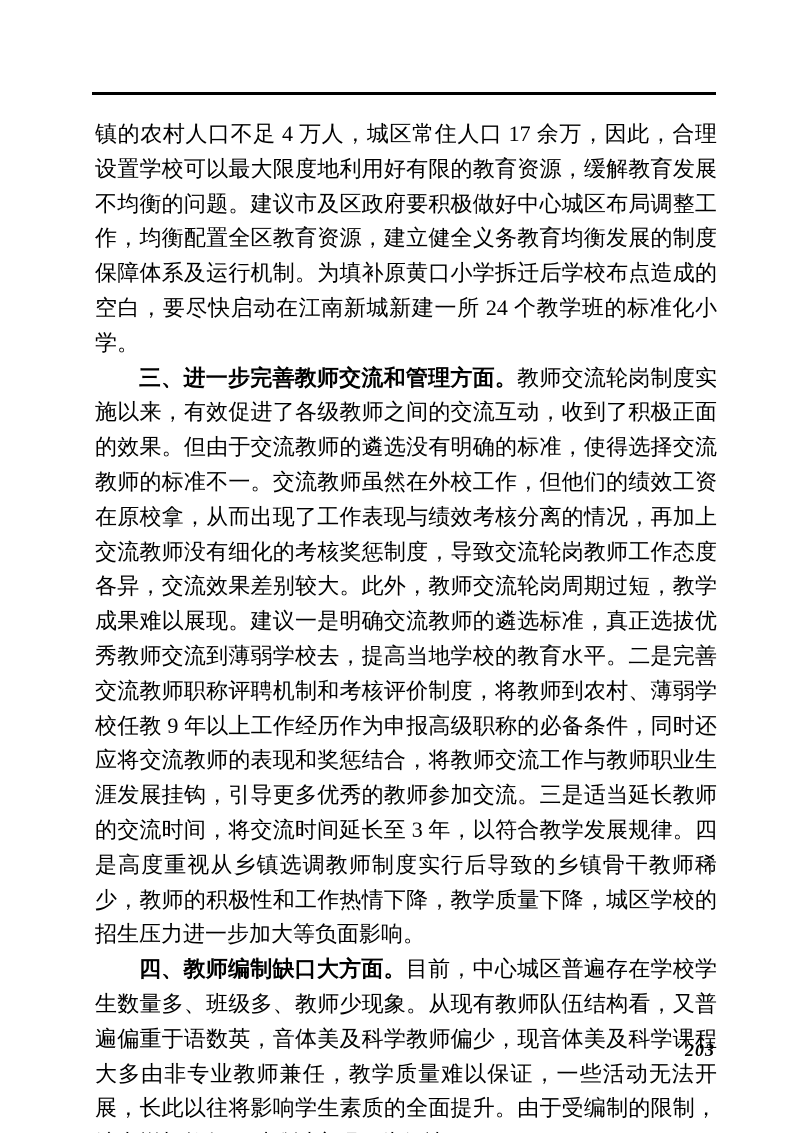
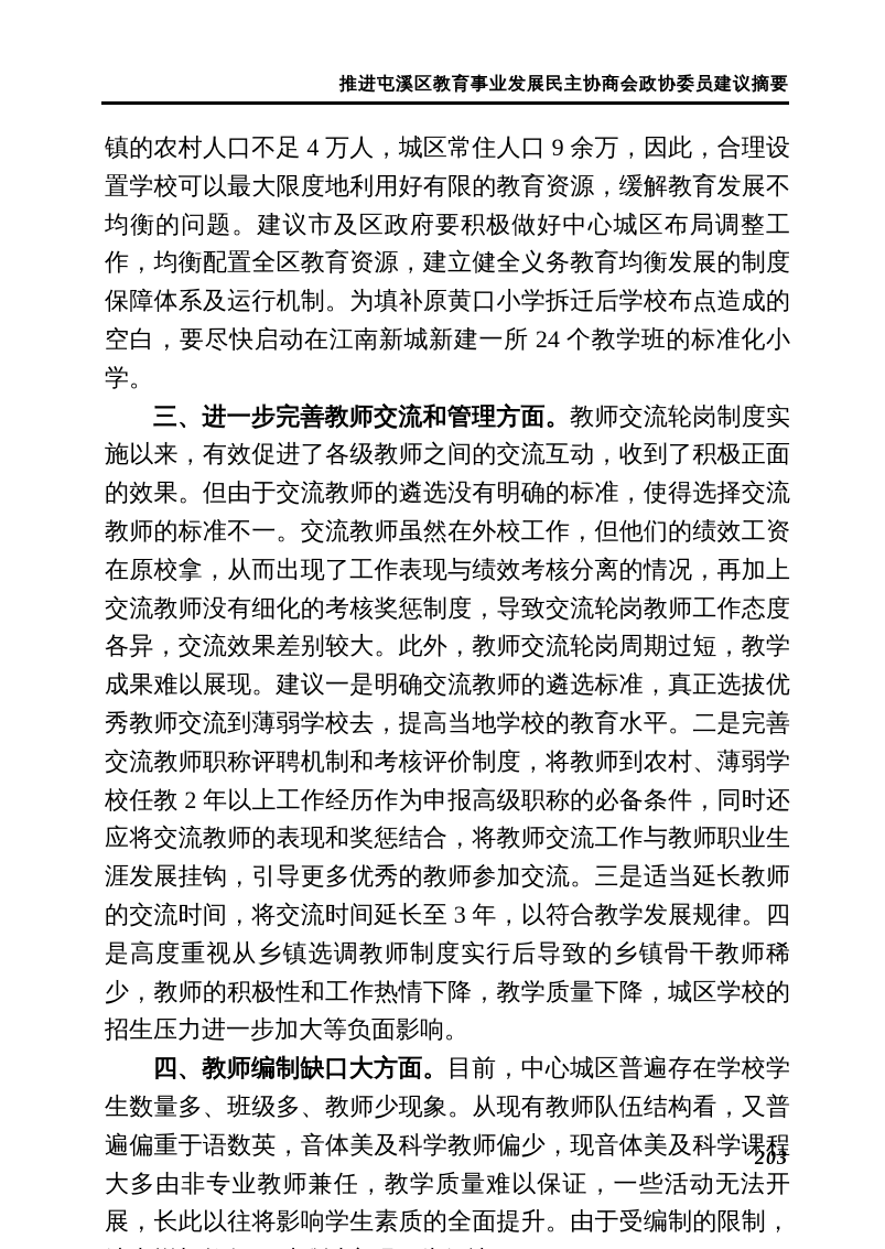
+ 推进屯溪区教育事业发展民主协商会政协委员建议摘要
- 镇的农村人口不足 4 万人，城区常住人口 17 余万，因此，合理设置学校可以最大限度地利用好有限的教育资源，缓解教育发展不均衡的问题。建议市及区政府要积极做好中心城区布局调整工作，均衡配置全区教育资源，建立健全义务教育均衡发展的制度保障体系及运行机制。为填补原黄口小学拆迁后学校布点造成的空白，要尽快启动在江南新城新建一所 24 个教学班的标准化小学。
+ 镇的农村人口不足 4 万人，城区常住人口 9 余万，因此，合理设置学校可以最大限度地利用好有限的教育资源，缓解教育发展不均衡的问题。建议市及区政府要积极做好中心城区布局调整工作，均衡配置全区教育资源，建立健全义务教育均衡发展的制度保障体系及运行机制。为填补原黄口小学拆迁后学校布点造成的空白，要尽快启动在江南新城新建一所 24 个教学班的标准化小学。
- 三、进一步完善教师交流和管理方面。教师交流轮岗制度实施以来，有效促进了各级教师之间的交流互动，收到了积极正面的效果。但由于交流教师的遴选没有明确的标准，使得选择交流教师的标准不一。交流教师虽然在外校工作，但他们的绩效工资在原校拿，从而出现了工作表现与绩效考核分离的情况，再加上交流教师没有细化的考核奖惩制度，导致交流轮岗教师工作态度各异，交流效果差别较大。此外，教师交流轮岗周期过短，教学成果难以展现。建议一是明确交流教师的遴选标准，真正选拔优秀教师交流到薄弱学校去，提高当地学校的教育水平。二是完善交流教师职称评聘机制和考核评价制度，将教师到农村、薄弱学校任教 9 年以上工作经历作为申报高级职称的必备条件，同时还应将交流教师的表现和奖惩结合，将教师交流工作与教师职业生涯发展挂钩，引导更多优秀的教师参加交流。三是适当延长教师的交流时间，将交流时间延长至 3 年，以符合教学发展规律。四是高度重视从乡镇选调教师制度实行后导致的乡镇骨干教师稀少，教师的积极性和工作热情下降，教学质量下降，城区学校的招生压力进一步加大等负面影响。
+ 三、进一步完善教师交流和管理方面。教师交流轮岗制度实施以来，有效促进了各级教师之间的交流互动，收到了积极正面的效果。但由于交流教师的遴选没有明确的标准，使得选择交流教师的标准不一。交流教师虽然在外校工作，但他们的绩效工资在原校拿，从而出现了工作表现与绩效考核分离的情况，再加上交流教师没有细化的考核奖惩制度，导致交流轮岗教师工作态度各异，交流效果差别较大。此外，教师交流轮岗周期过短，教学成果难以展现。建议一是明确交流教师的遴选标准，真正选拔优秀教师交流到薄弱学校去，提高当地学校的教育水平。二是完善交流教师职称评聘机制和考核评价制度，将教师到农村、薄弱学校任教 2 年以上工作经历作为申报高级职称的必备条件，同时还应将交流教师的表现和奖惩结合，将教师交流工作与教师职业生涯发展挂钩，引导更多优秀的教师参加交流。三是适当延长教师的交流时间，将交流时间延长至 3 年，以符合教学发展规律。四是高度重视从乡镇选调教师制度实行后导致的乡镇骨干教师稀少，教师的积极性和工作热情下降，教学质量下降，城区学校的招生压力进一步加大等负面影响。
  四、教师编制缺口大方面。目前，中心城区普遍存在学校学生数量多、班级多、教师少现象。从现有教师队伍结构看，又普遍偏重于语数英，音体美及科学教师偏少，现音体美及科学课程大多由非专业教师兼任，教学质量难以保证，一些活动无法开展，长此以往将影响学生素质的全面提升。由于受编制的限制，
  203
